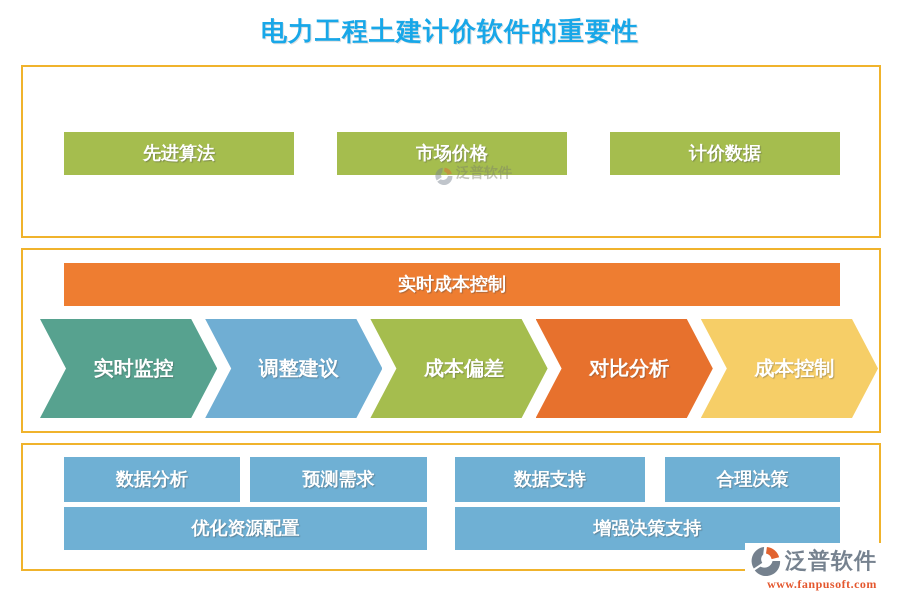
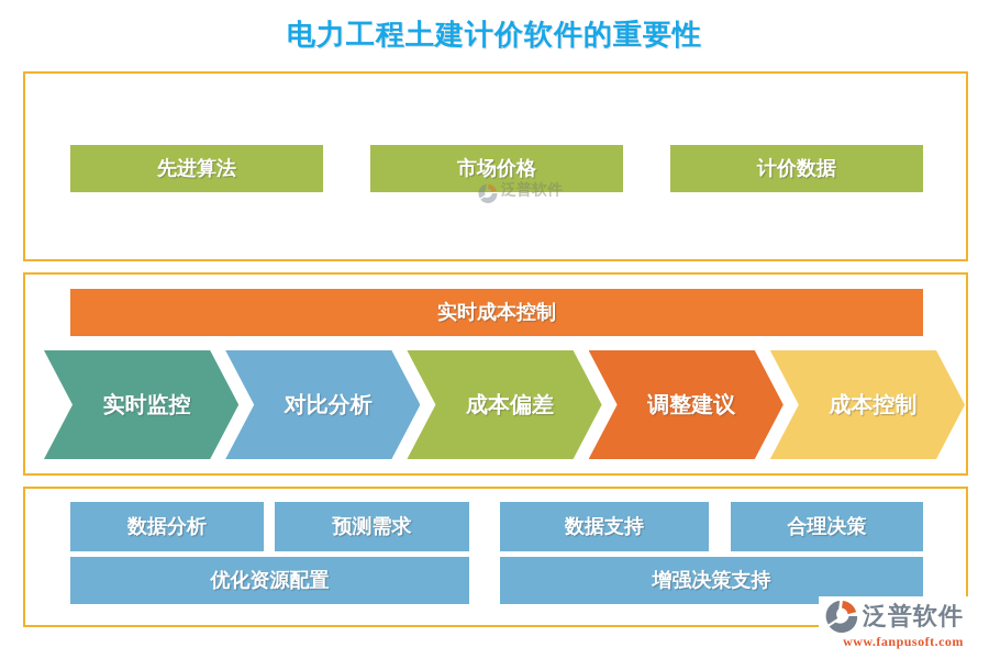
  电力工程土建计价软件的重要性
  先进算法
  市场价格
  计价数据
  泛普软件
  实时成本控制
  实时监控
- 调整建议
+ 对比分析
  成本偏差
- 对比分析
+ 调整建议
  成本控制
  数据分析
  预测需求
  数据支持
  合理决策
  优化资源配置
  增强决策支持
  泛普软件
  www.fanpusoft.com
